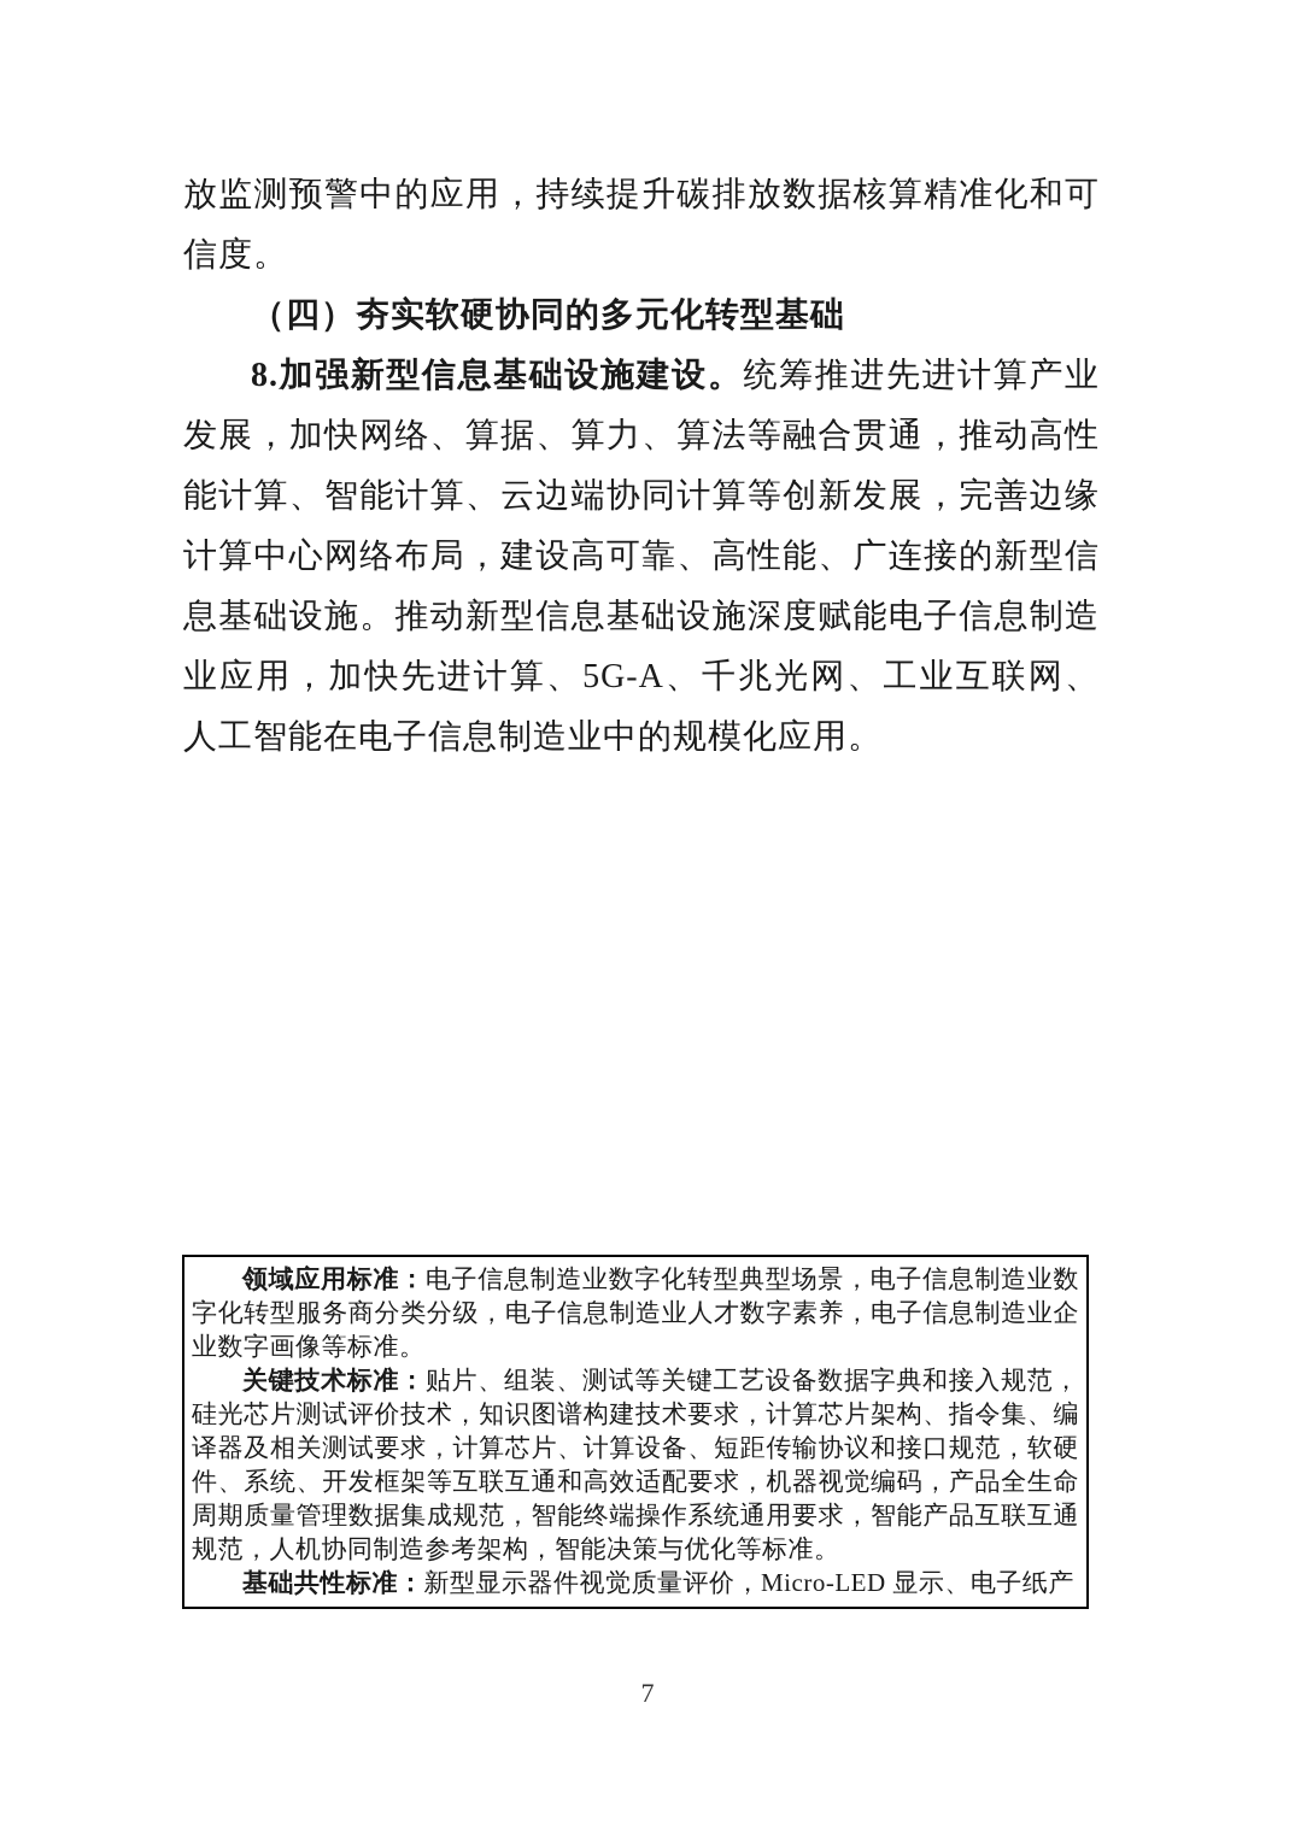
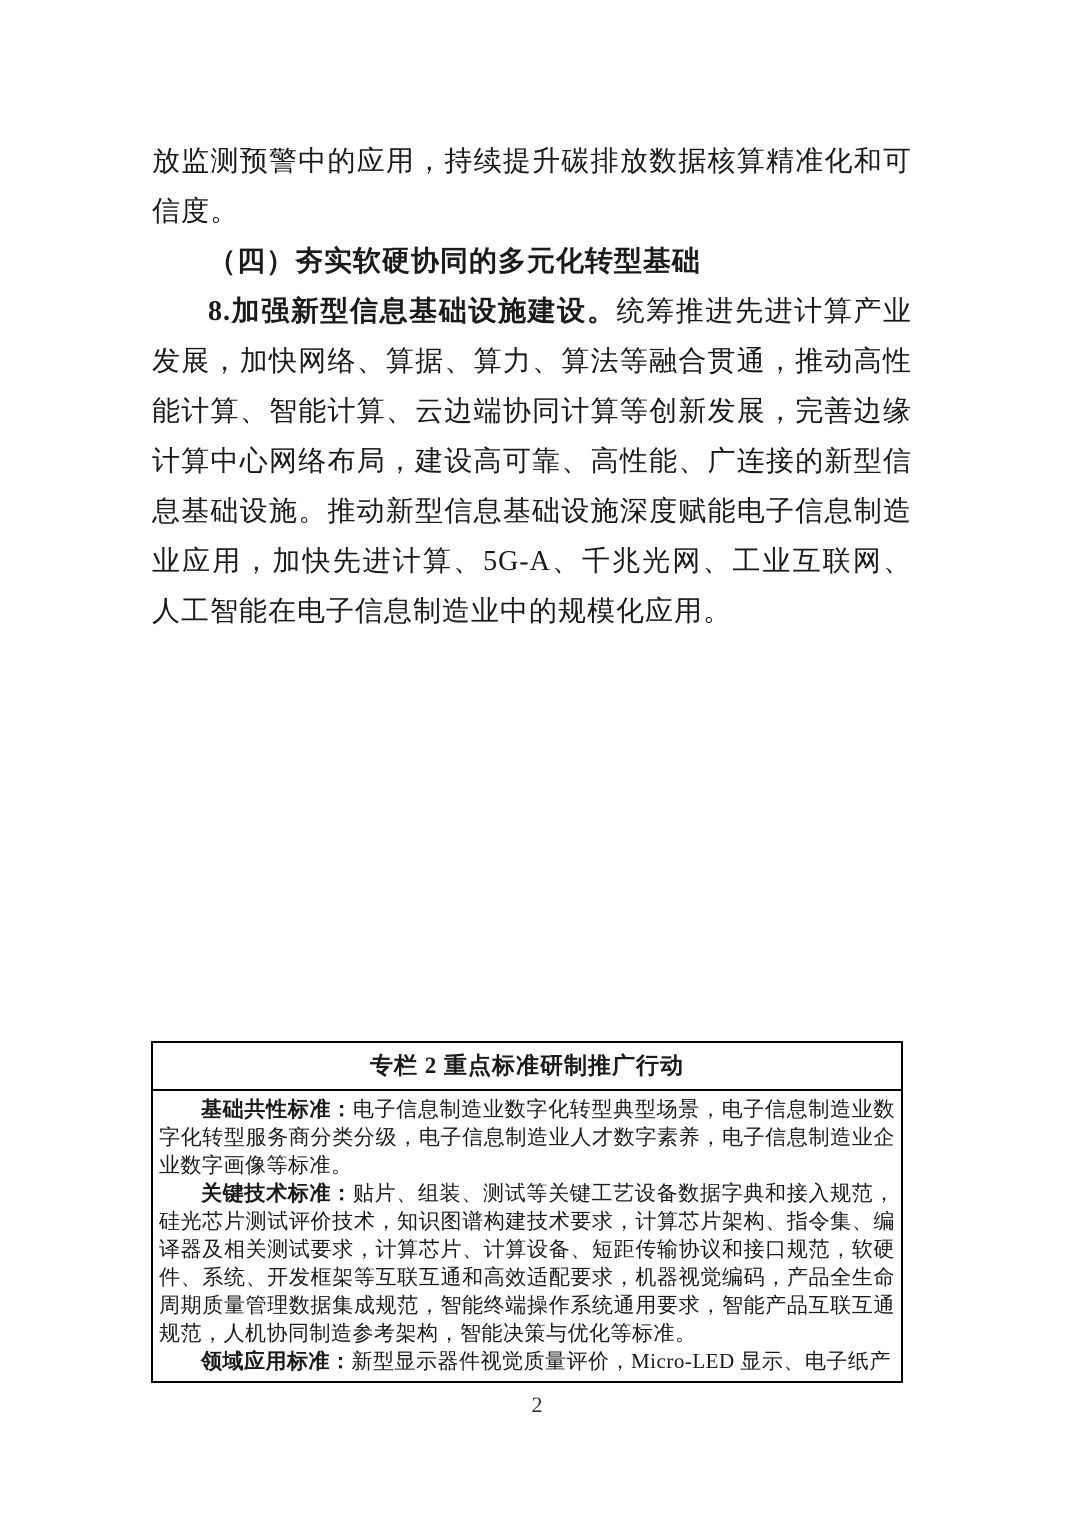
  放监测预警中的应用，持续提升碳排放数据核算精准化和可信度。
  （四）夯实软硬协同的多元化转型基础
  8.加强新型信息基础设施建设。统筹推进先进计算产业发展，加快网络、算据、算力、算法等融合贯通，推动高性能计算、智能计算、云边端协同计算等创新发展，完善边缘计算中心网络布局，建设高可靠、高性能、广连接的新型信息基础设施。推动新型信息基础设施深度赋能电子信息制造业应用，加快先进计算、5G-A、千兆光网、工业互联网、人工智能在电子信息制造业中的规模化应用。
+ 专栏 2 重点标准研制推广行动
- 领域应用标准：电子信息制造业数字化转型典型场景，电子信息制造业数字化转型服务商分类分级，电子信息制造业人才数字素养，电子信息制造业企业数字画像等标准。
+ 基础共性标准：电子信息制造业数字化转型典型场景，电子信息制造业数字化转型服务商分类分级，电子信息制造业人才数字素养，电子信息制造业企业数字画像等标准。
  关键技术标准：贴片、组装、测试等关键工艺设备数据字典和接入规范，硅光芯片测试评价技术，知识图谱构建技术要求，计算芯片架构、指令集、编译器及相关测试要求，计算芯片、计算设备、短距传输协议和接口规范，软硬件、系统、开发框架等互联互通和高效适配要求，机器视觉编码，产品全生命周期质量管理数据集成规范，智能终端操作系统通用要求，智能产品互联互通规范，人机协同制造参考架构，智能决策与优化等标准。
- 基础共性标准：新型显示器件视觉质量评价，Micro-LED 显示、电子纸产
+ 领域应用标准：新型显示器件视觉质量评价，Micro-LED 显示、电子纸产
- 7
+ 2
